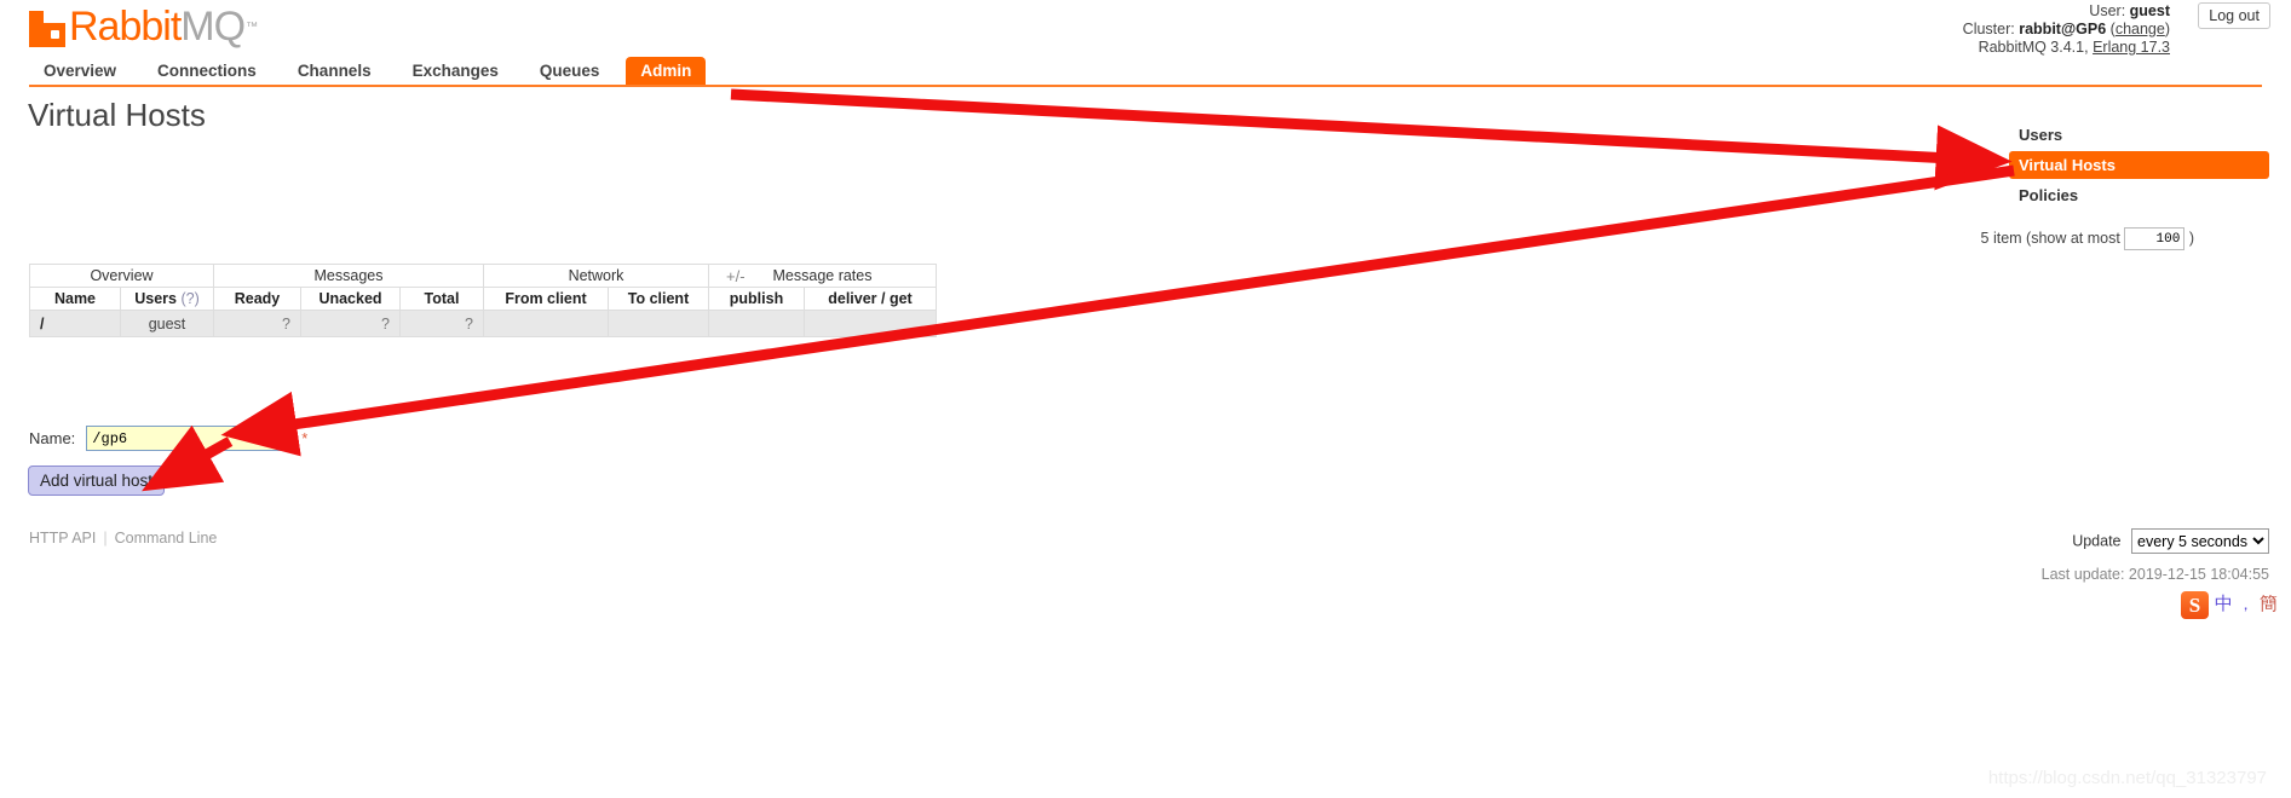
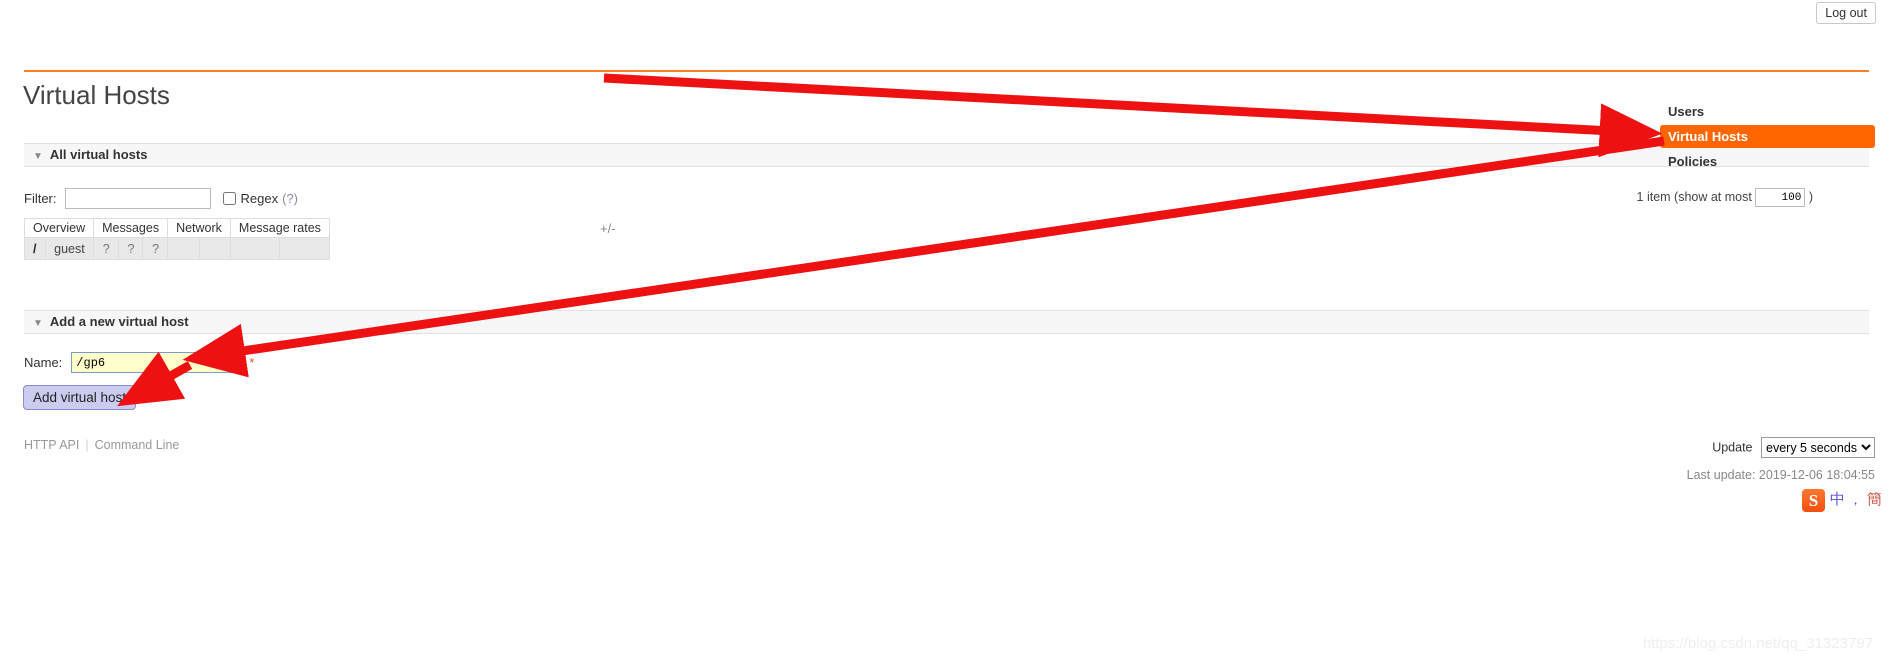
- Rabbit
- MQ
- ™
- User: guest
- Cluster: rabbit@GP6 (change)
- RabbitMQ 3.4.1, Erlang 17.3
  Log out
- Overview
- Connections
- Channels
- Exchanges
- Queues
- Admin
  Virtual Hosts
+ ▼ All virtual hosts
+ Filter:
+ Regex
+ (?)
- 5 item (show at most 100 )
+ 1 item (show at most 100 )
  Overview	Messages	Network	Message rates
- Name	Users (?)	Ready	Unacked	Total	From client	To client	publish	deliver / get
  /	guest	?	?	?
  +/-
+ ▼ Add a new virtual host
  Name:
  /gp6
  *
  Add virtual host
  Users
  Virtual Hosts
  Policies
  HTTP API | Command Line
  Update every 5 seconds
- Last update: 2019-12-15 18:04:55
+ Last update: 2019-12-06 18:04:55
  S
  中
  ，
  簡
